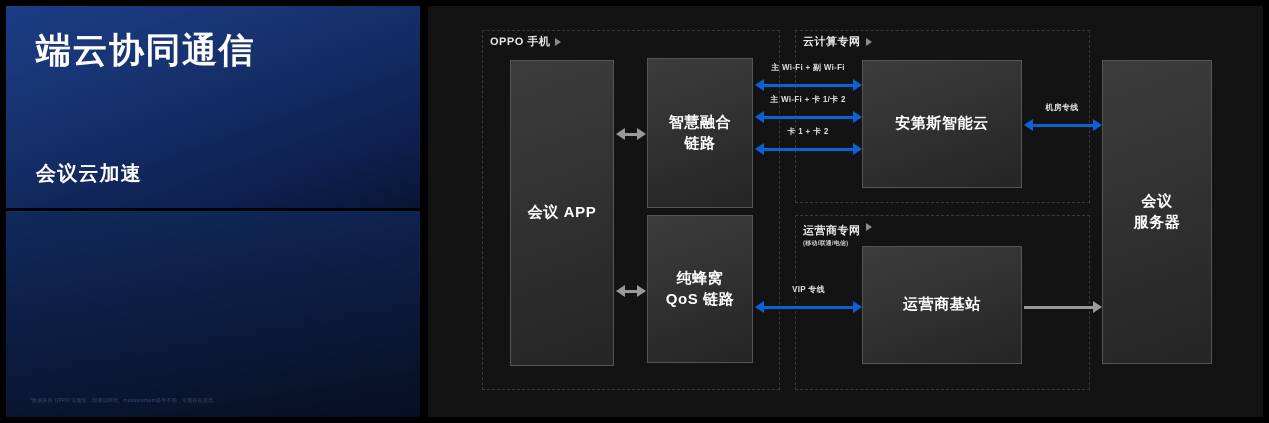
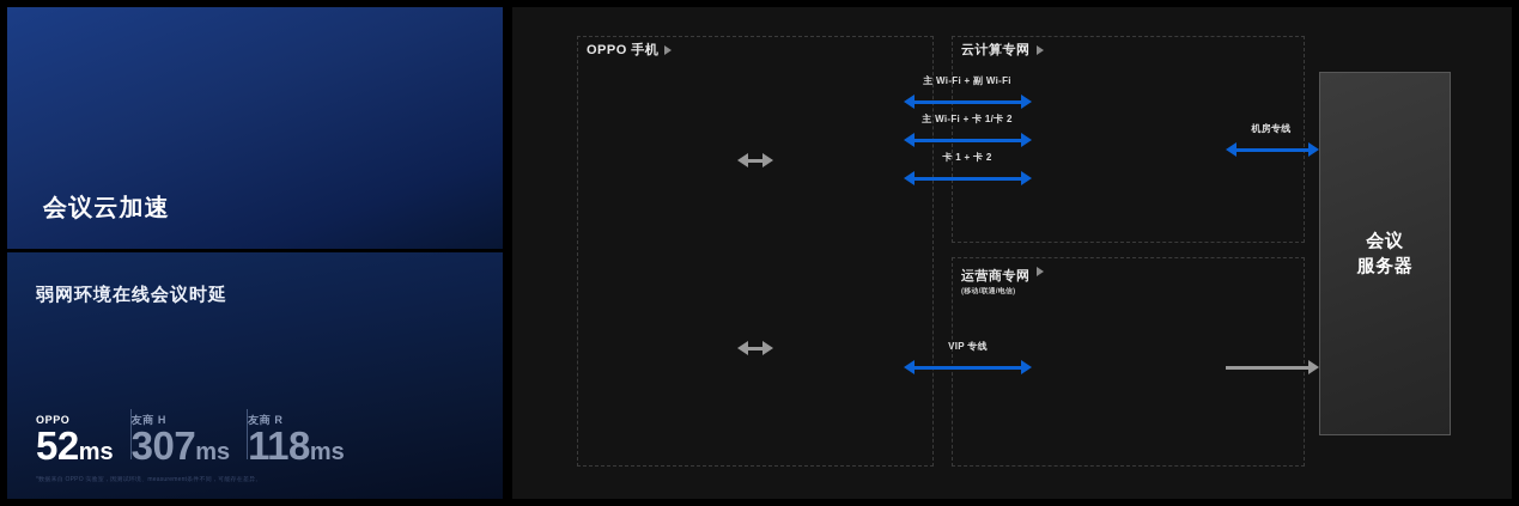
- 端云协同通信
  会议云加速
+ 弱网环境在线会议时延
+ OPPO
+ 52ms
+ 友商 H
+ 307ms
+ 友商 R
+ 118ms
  OPPO 手机
  云计算专网
  运营商专网
- 会议 APP
- 智慧融合
- 链路
- 纯蜂窝
- QoS 链路
- 安第斯智能云
- 运营商基站
  会议
  服务器
  主 Wi-Fi + 副 Wi-Fi
  主 Wi-Fi + 卡 1/卡 2
  卡 1 + 卡 2
  机房专线
  VIP 专线
